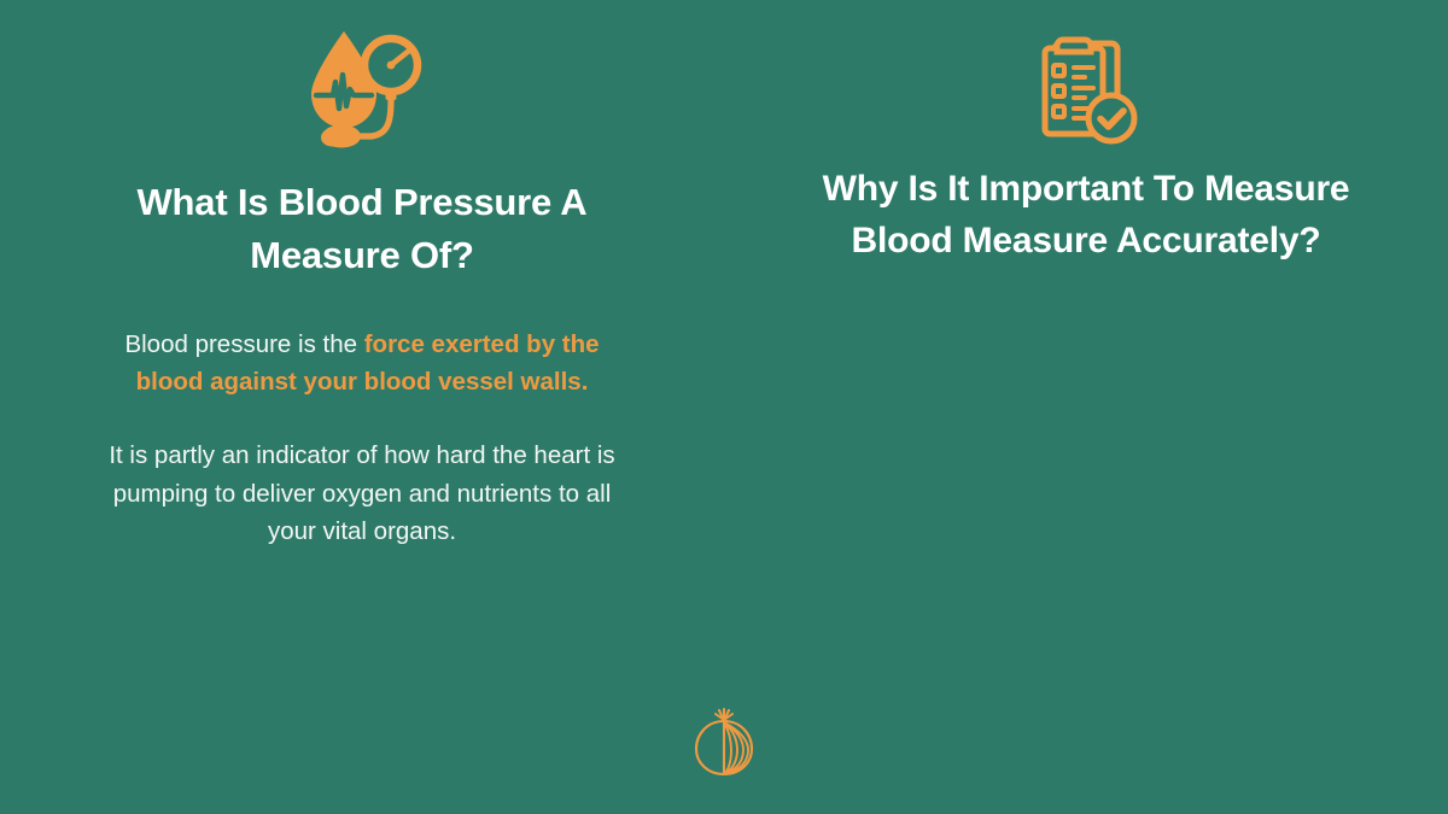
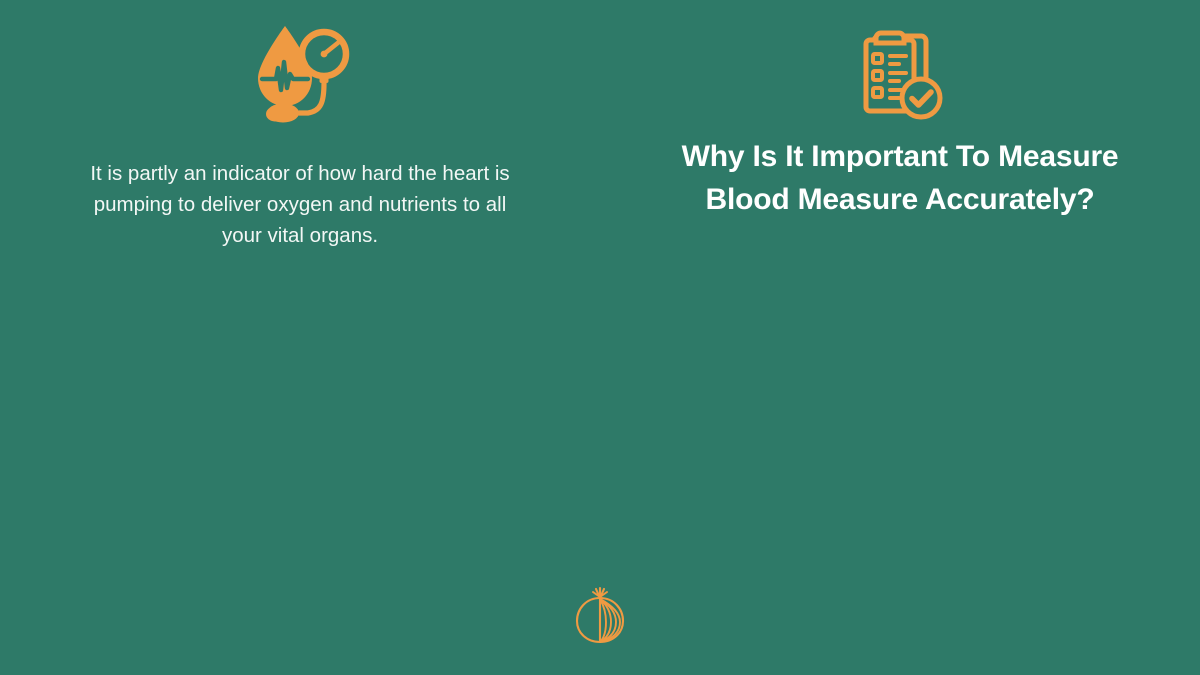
- What Is Blood Pressure A Measure Of?
- Blood pressure is the force exerted by the blood against your blood vessel walls.
  It is partly an indicator of how hard the heart is pumping to deliver oxygen and nutrients to all your vital organs.
  Why Is It Important To Measure Blood Measure Accurately?
